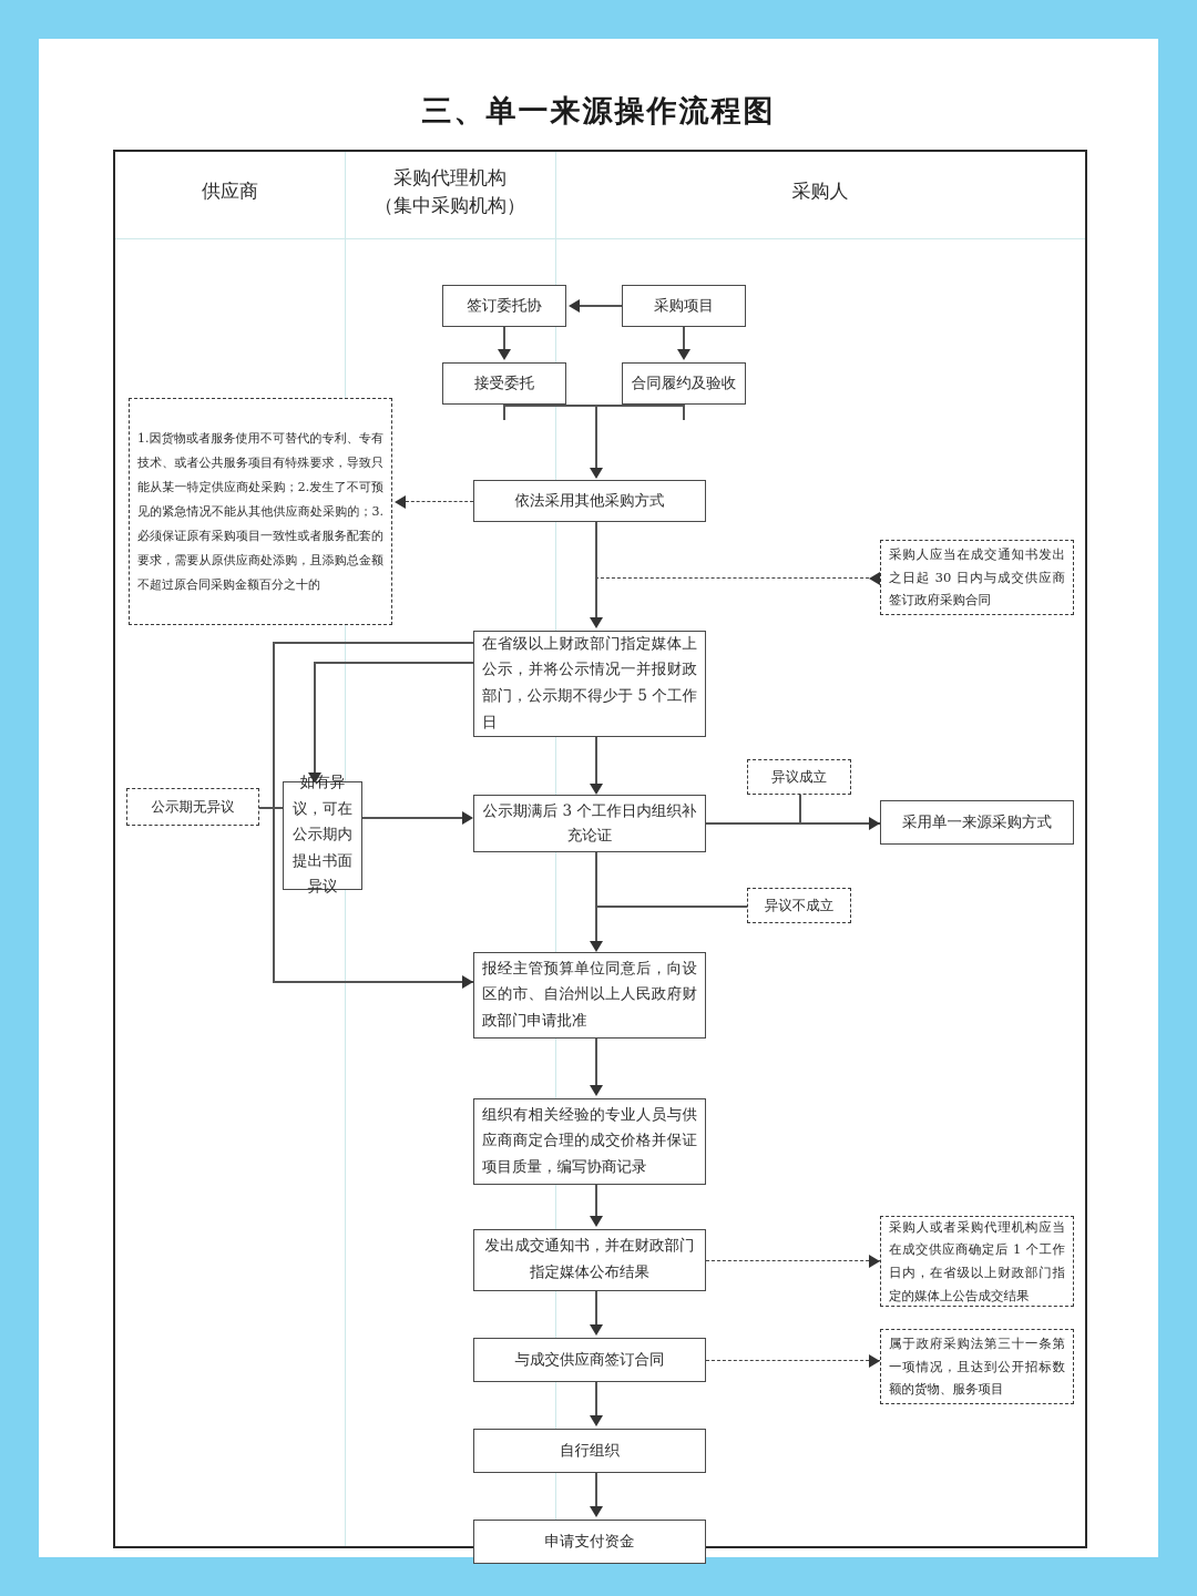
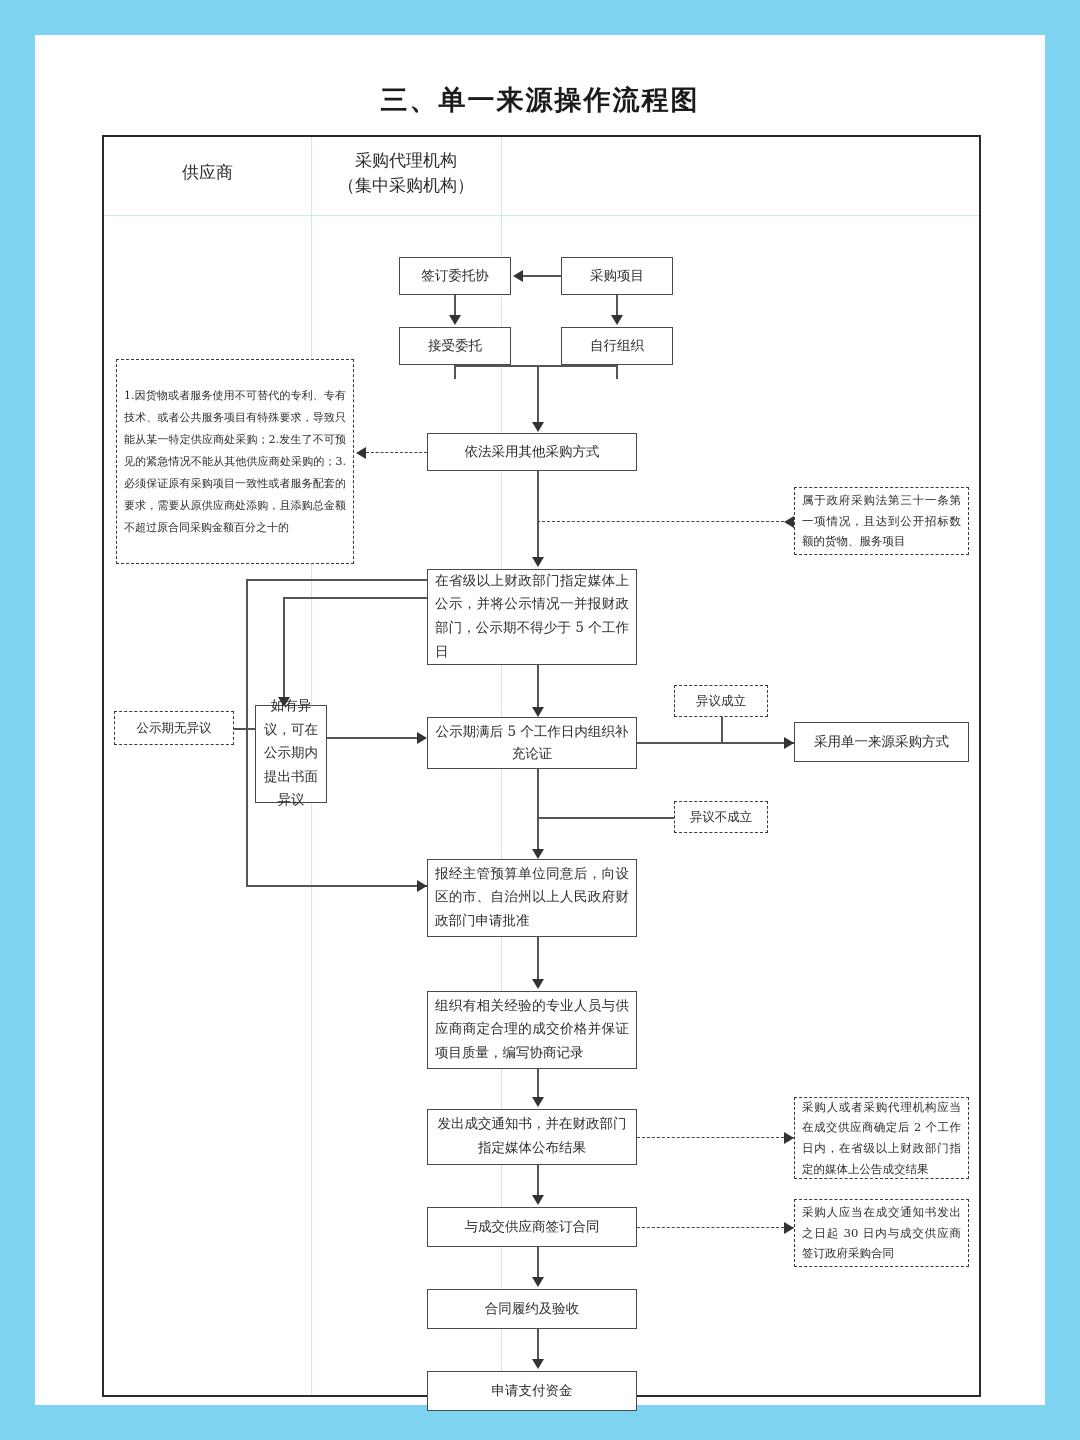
  三、单一来源操作流程图
  供应商
  采购代理机构
  （集中采购机构）
- 采购人
  签订委托协
  采购项目
  接受委托
- 合同履约及验收
+ 自行组织
  1.因货物或者服务使用不可替代的专利、专有技术、或者公共服务项目有特殊要求，导致只能从某一特定供应商处采购；2.发生了不可预见的紧急情况不能从其他供应商处采购的；3.必须保证原有采购项目一致性或者服务配套的要求，需要从原供应商处添购，且添购总金额不超过原合同采购金额百分之十的
  依法采用其他采购方式
- 采购人应当在成交通知书发出之日起 30 日内与成交供应商签订政府采购合同
+ 属于政府采购法第三十一条第一项情况，且达到公开招标数额的货物、服务项目
  在省级以上财政部门指定媒体上公示，并将公示情况一并报财政部门，公示期不得少于 5 个工作日
  公示期无异议
  如有异议，可在公示期内提出书面异议
- 公示期满后 3 个工作日内组织补充论证
+ 公示期满后 5 个工作日内组织补充论证
  异议成立
  异议不成立
  采用单一来源采购方式
  报经主管预算单位同意后，向设区的市、自治州以上人民政府财政部门申请批准
  组织有相关经验的专业人员与供应商商定合理的成交价格并保证项目质量，编写协商记录
  发出成交通知书，并在财政部门指定媒体公布结果
- 采购人或者采购代理机构应当在成交供应商确定后 1 个工作日内，在省级以上财政部门指定的媒体上公告成交结果
+ 采购人或者采购代理机构应当在成交供应商确定后 2 个工作日内，在省级以上财政部门指定的媒体上公告成交结果
  与成交供应商签订合同
- 属于政府采购法第三十一条第一项情况，且达到公开招标数额的货物、服务项目
+ 采购人应当在成交通知书发出之日起 30 日内与成交供应商签订政府采购合同
- 自行组织
+ 合同履约及验收
  申请支付资金
